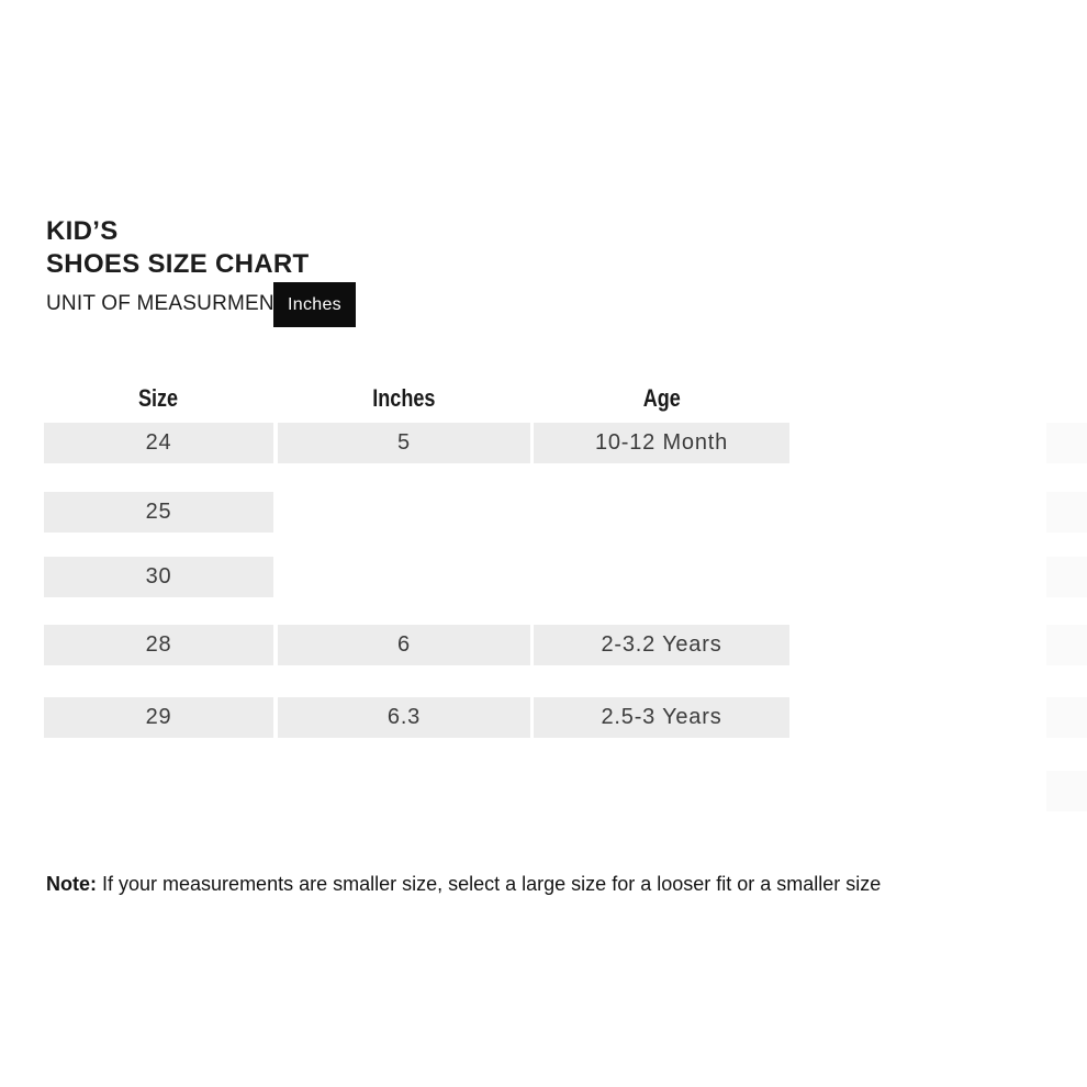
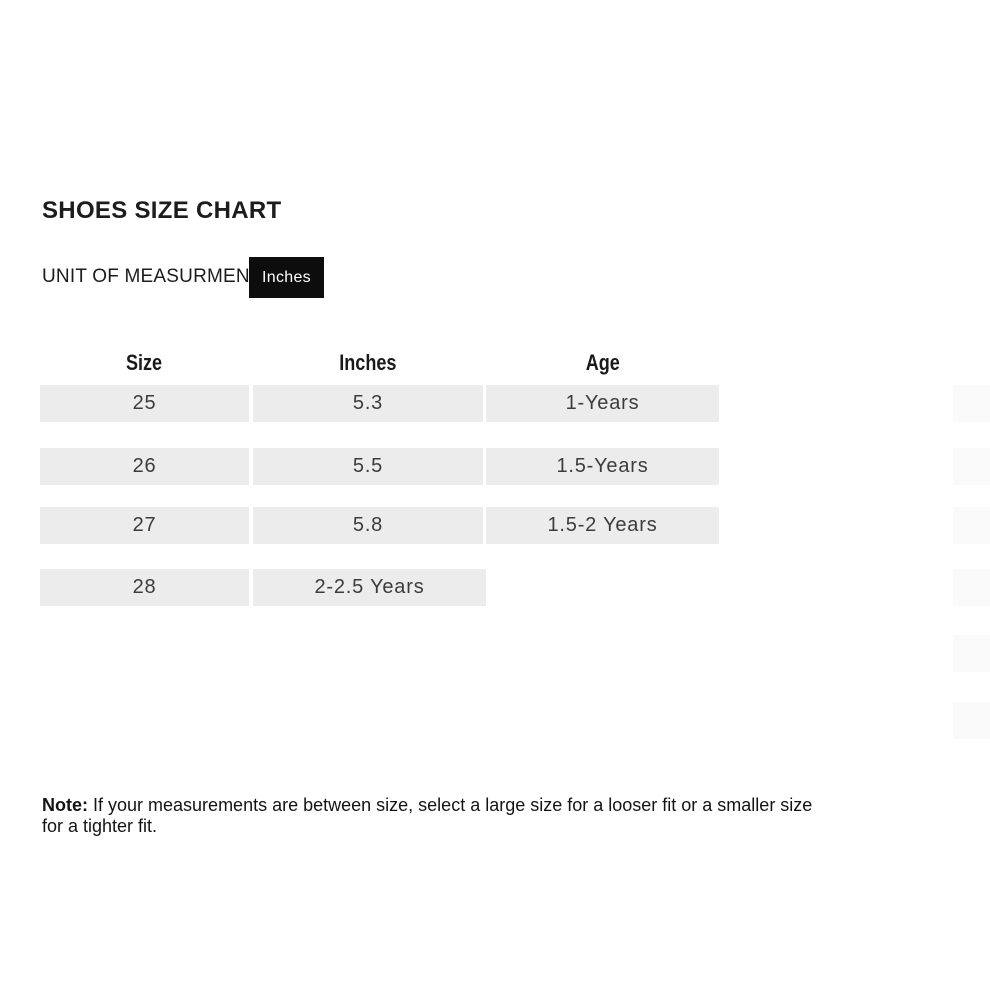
- KID’S
  SHOES SIZE CHART
  UNIT OF MEASURMEN
  Inches
  Size
  Inches
  Age
- 24
- 5
- 10-12 Month
  25
+ 5.3
+ 1-Years
+ 26
+ 5.5
+ 1.5-Years
- 30
+ 27
+ 5.8
+ 1.5-2 Years
  28
- 6
- 2-3.2 Years
+ 2-2.5 Years
- 29
- 6.3
- 2.5-3 Years
- Note: If your measurements are smaller size, select a large size for a looser fit or a smaller size
+ Note: If your measurements are between size, select a large size for a looser fit or a smaller size
+ for a tighter fit.
